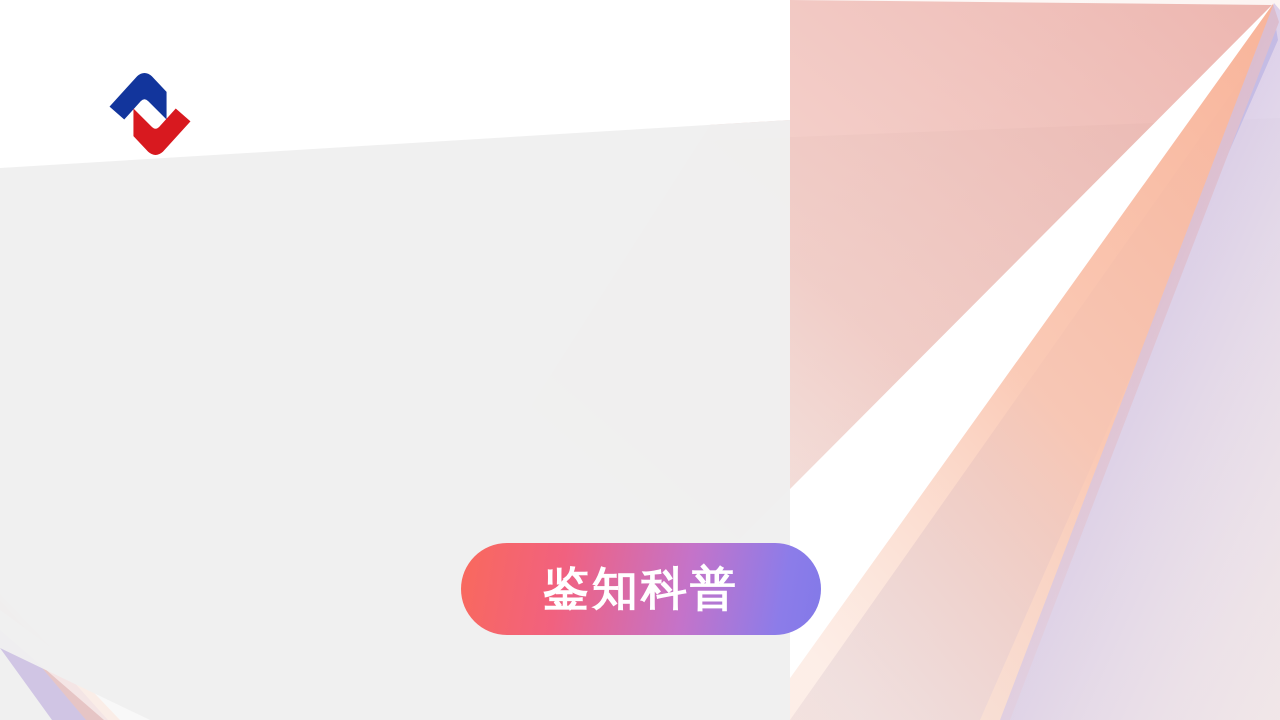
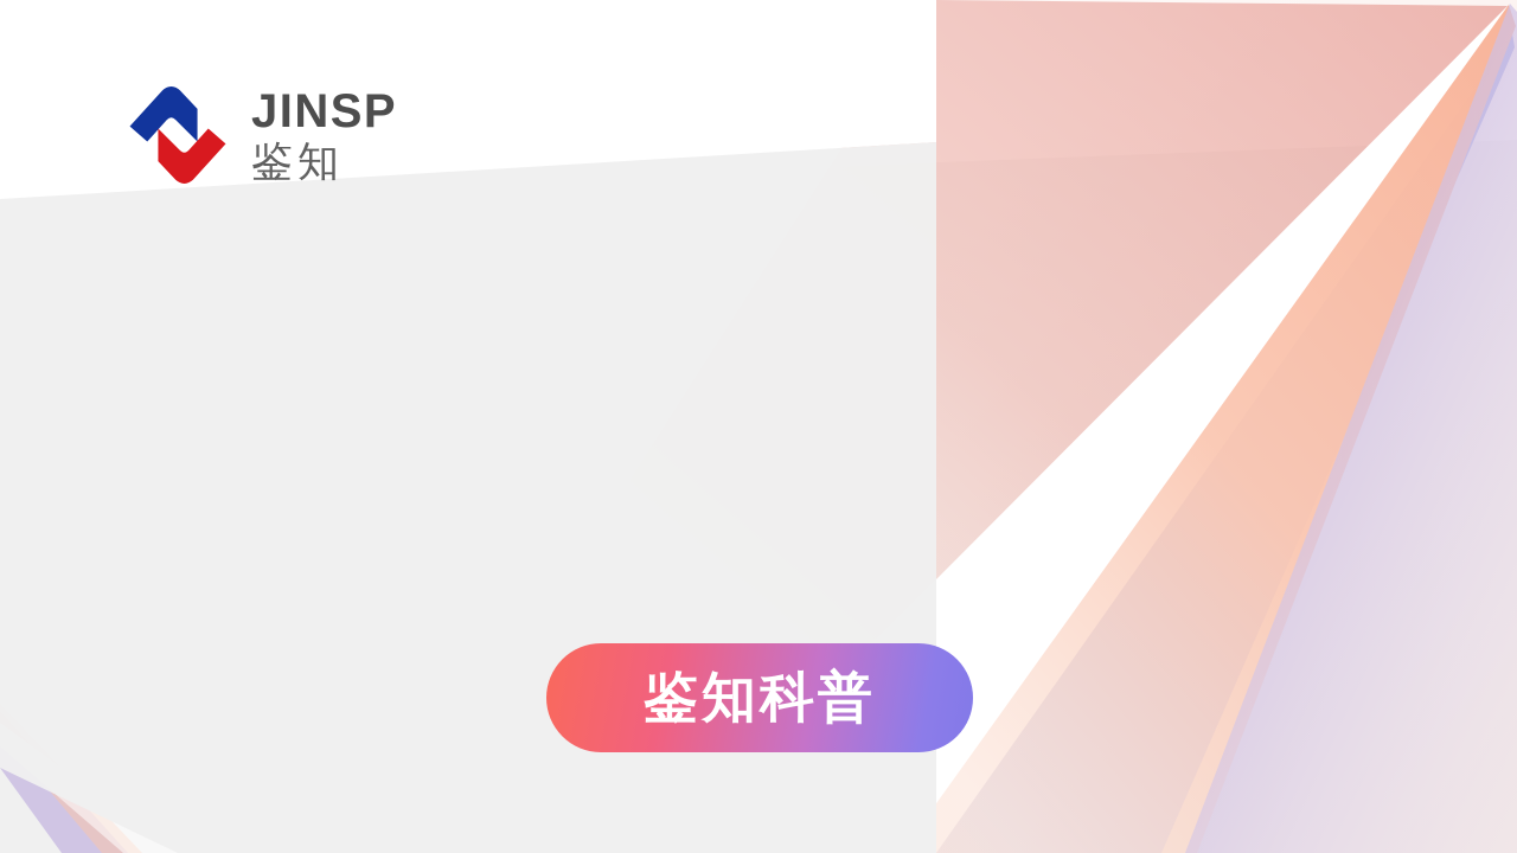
+ JINSP
+ 鉴知
  鉴知科普
